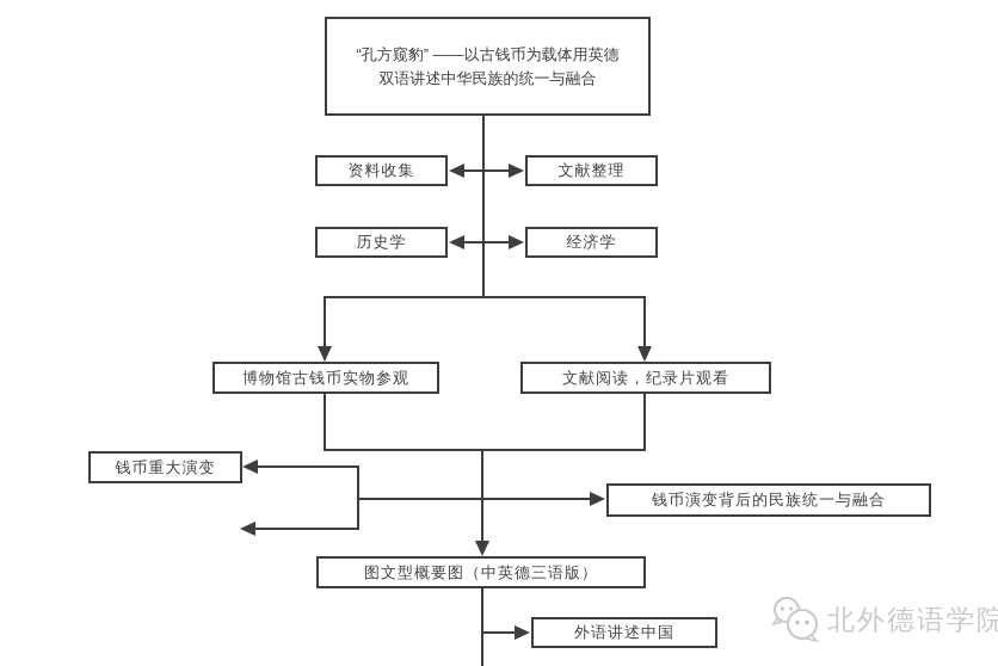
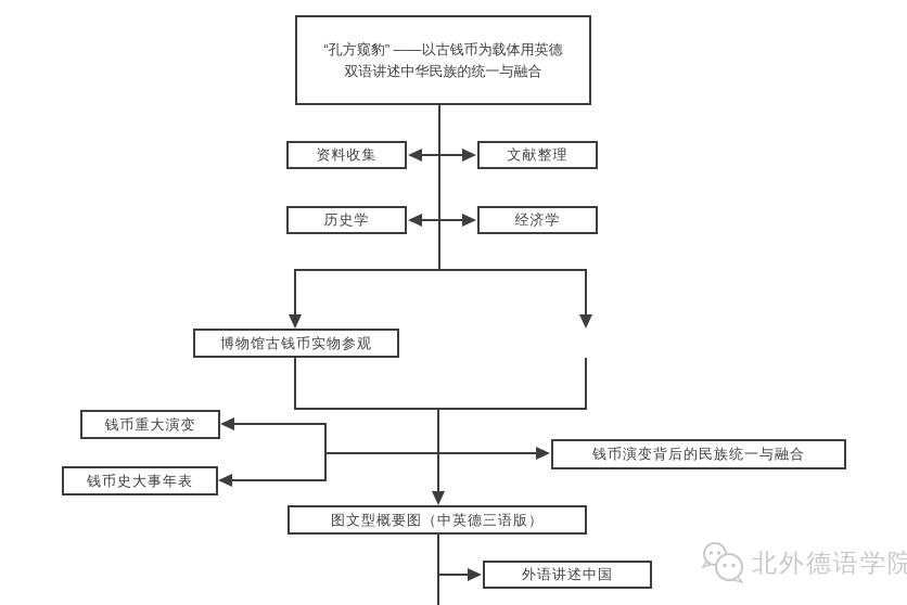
  “孔方窥豹” ——以古钱币为载体用英德
  双语讲述中华民族的统一与融合
  资料收集
  文献整理
  历史学
  经济学
  博物馆古钱币实物参观
- 文献阅读，纪录片观看
  钱币重大演变
+ 钱币史大事年表
  钱币演变背后的民族统一与融合
  图文型概要图（中英德三语版）
  外语讲述中国
  北外德语学院
